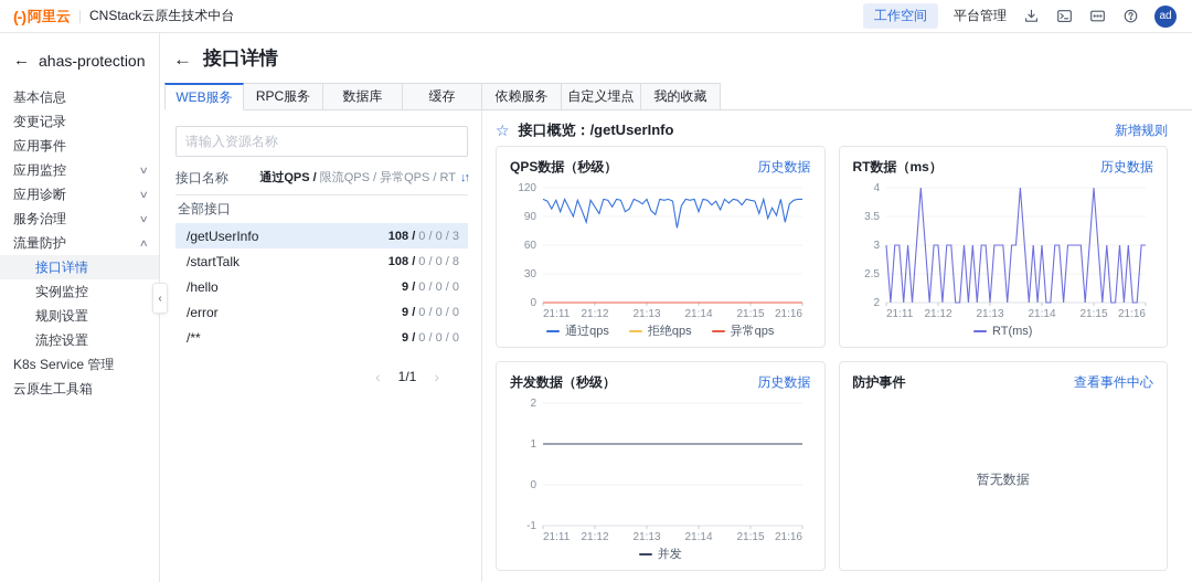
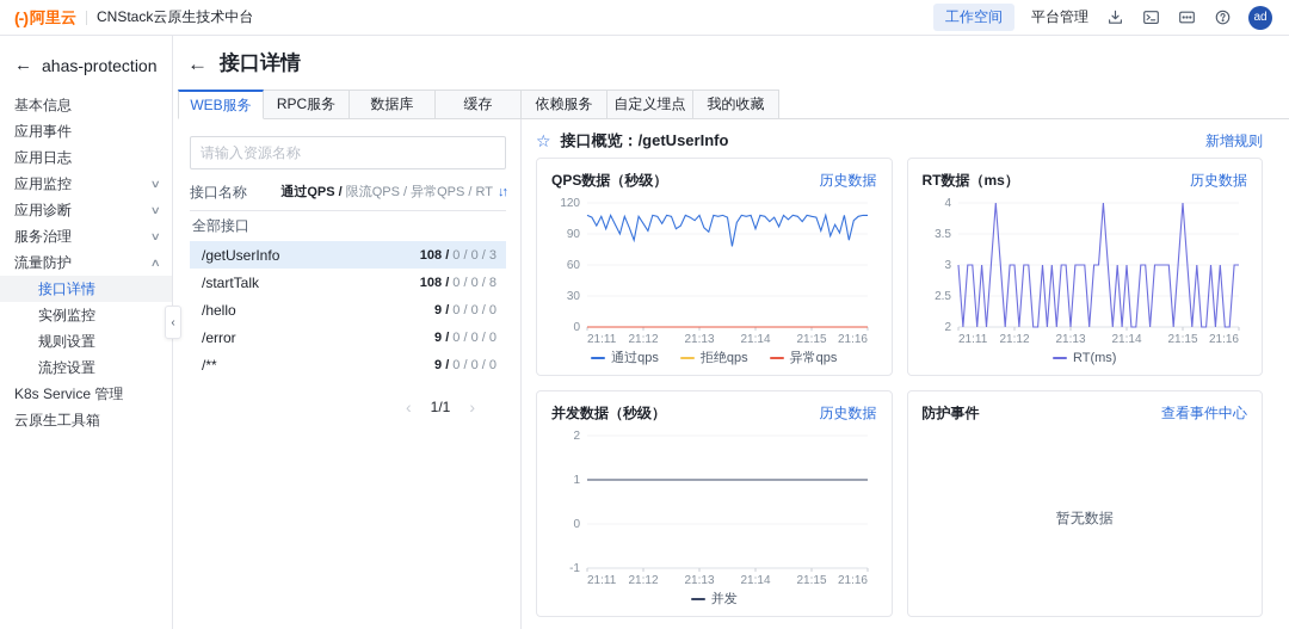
  (-)
  阿里云
  CNStack云原生技术中台
  工作空间
  平台管理
  ad
  ←
  ahas-protection
  基本信息
- 变更记录
  应用事件
+ 应用日志
  应用监控
  ∨
  应用诊断
  ∨
  服务治理
  ∨
  流量防护
  ∧
  接口详情
  实例监控
  规则设置
  流控设置
  K8s Service 管理
  云原生工具箱
  ‹
  ←
  接口详情
  WEB服务
  RPC服务
  数据库
  缓存
  依赖服务
  自定义埋点
  我的收藏
  请输入资源名称
  接口名称
  通过QPS /
  限流QPS / 异常QPS / RT
  ↓↑
  全部接口
  /getUserInfo
  108 / 0 / 0 / 3
  /startTalk
  108 / 0 / 0 / 8
  /hello
  9 / 0 / 0 / 0
  /error
  9 / 0 / 0 / 0
  /**
  9 / 0 / 0 / 0
  ‹
  1/1
  ›
  ☆
  接口概览：/getUserInfo
  新增规则
  QPS数据（秒级）
  历史数据
  0
  30
  60
  90
  120
  21:11
  21:12
  21:13
  21:14
  21:15
  21:16
  通过qps
  拒绝qps
  异常qps
  RT数据（ms）
  历史数据
  2
  2.5
  3
  3.5
  4
  21:11
  21:12
  21:13
  21:14
  21:15
  21:16
  RT(ms)
  并发数据（秒级）
  历史数据
  -1
  0
  1
  2
  21:11
  21:12
  21:13
  21:14
  21:15
  21:16
  并发
  防护事件
  查看事件中心
  暂无数据
